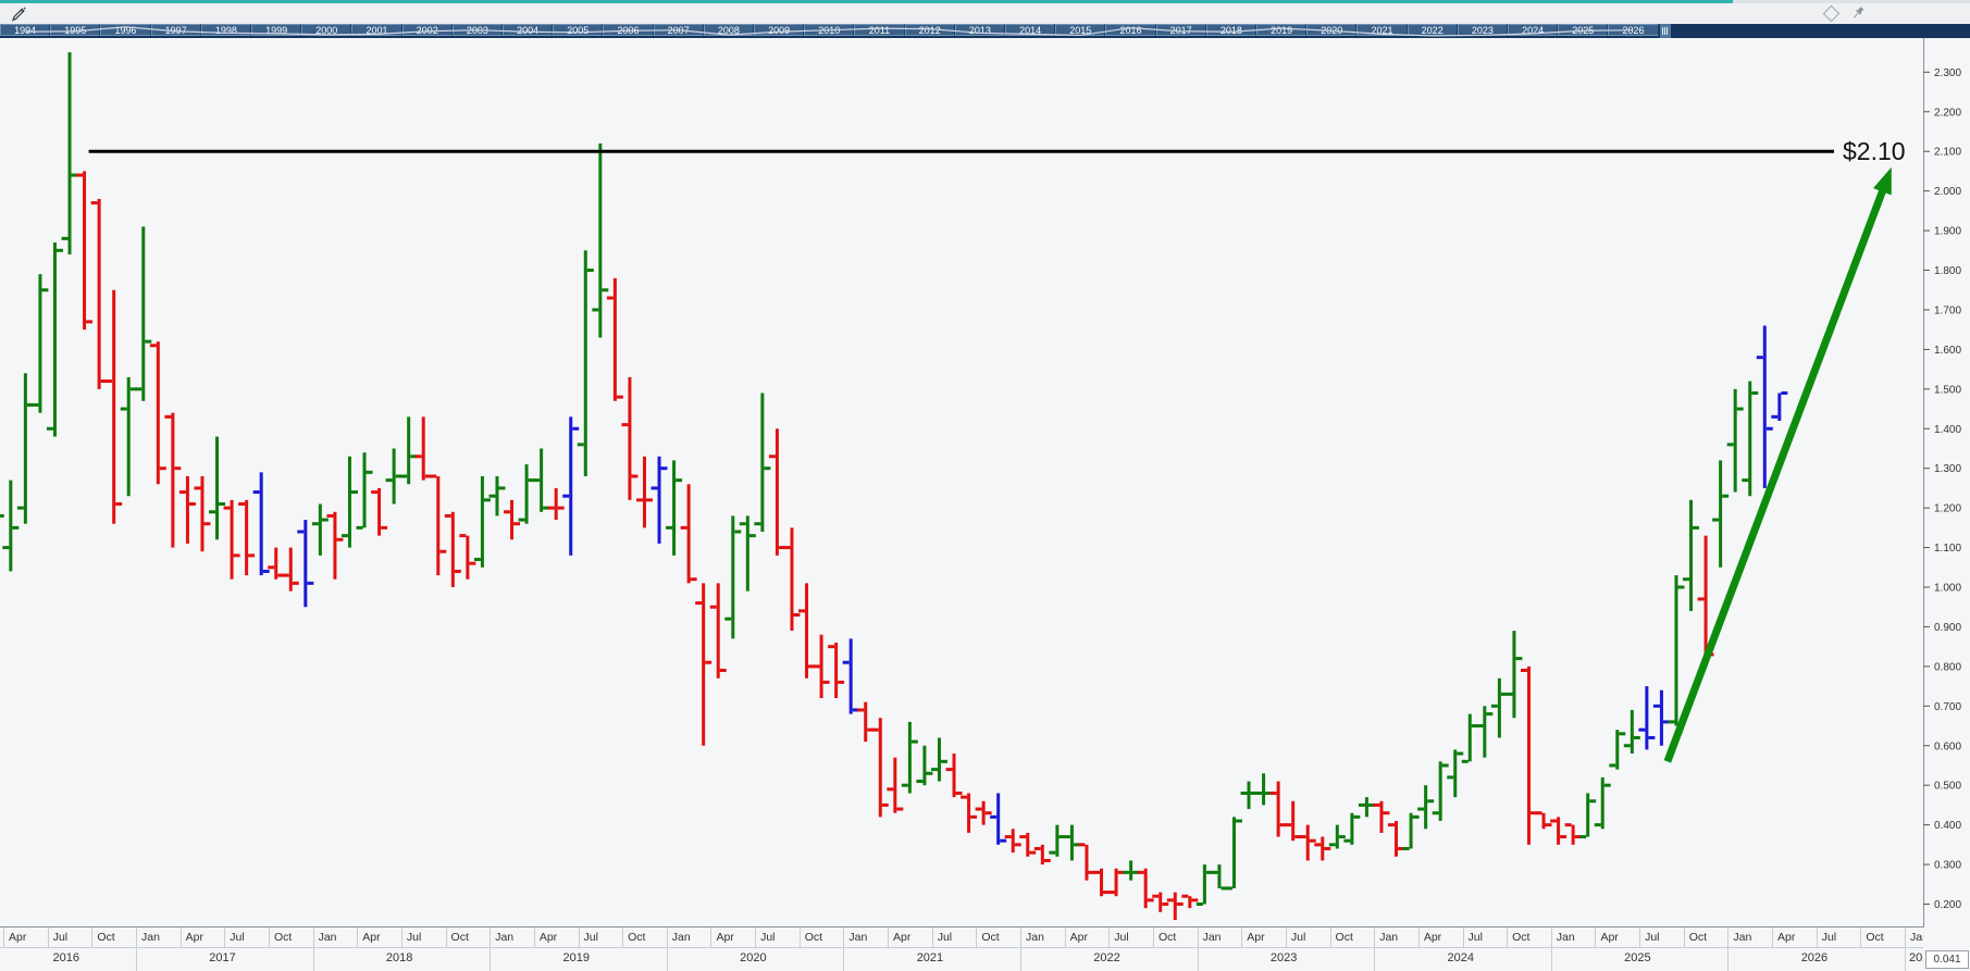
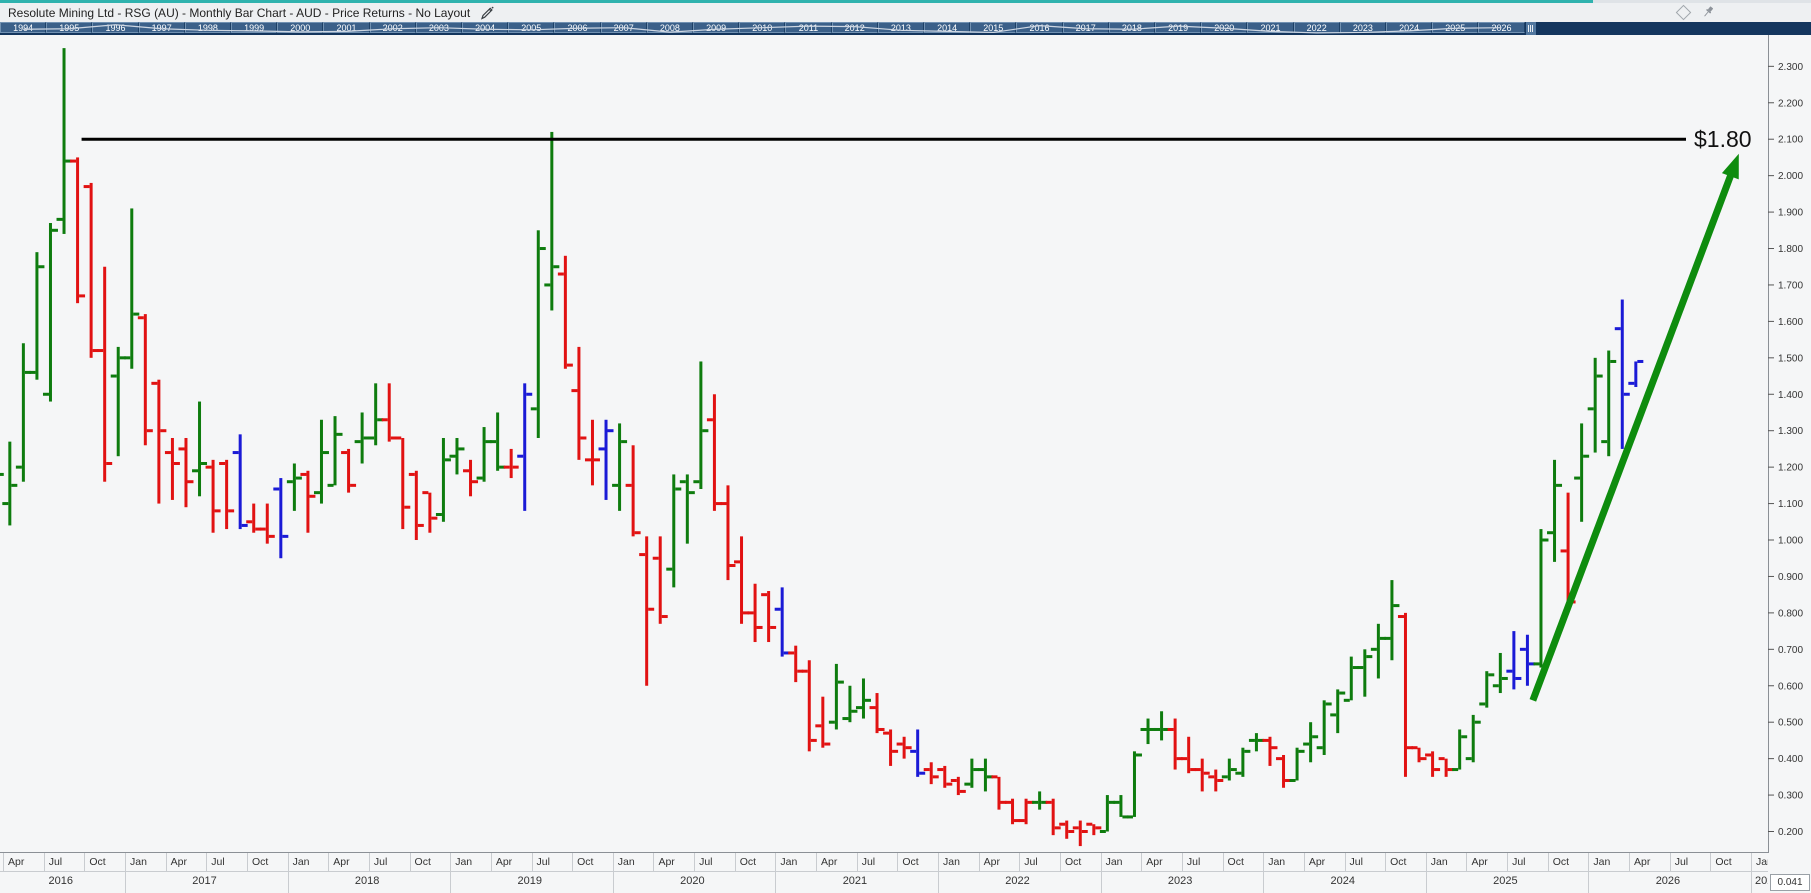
+ Resolute Mining Ltd - RSG (AU) - Monthly Bar Chart - AUD - Price Returns - No Layout
  1994
  1996
  1998
  1999
  2000
  2001
  200
  2004
  2005
  2008
  2009
  2011
  2012
  2013
  2014
  2015
  2016
  2018
  2019
  2021
  2022
  2023
  2024
- $2.10
+ $1.80
  0.200
  0.300
  0.400
  0.500
  0.600
  0.700
  0.800
  0.900
  1.000
  1.100
  1.200
  1.300
  1.400
  1.500
  1.600
  1.700
  1.800
  1.900
  2.000
  2.100
  2.200
  2.300
  Apr
  Jul
  Oct
  Jan
  Apr
  Jul
  Oct
  Jan
  Apr
  Jul
  Oct
  Jan
  Apr
  Jul
  Oct
  Jan
  Apr
  Jul
  Oct
  Jan
  Apr
  Jul
  Oct
  Jan
  Apr
  Jul
  Oct
  Jan
  Apr
  Jul
  Oct
  Jan
  Apr
  Jul
  Oct
  Jan
  Apr
  Jul
  Oct
  Jan
  Apr
  Jul
  Oct
  2016
  2017
  2018
  2019
  2020
  2021
  2022
  2023
  2024
  2025
  2026
  0.041
